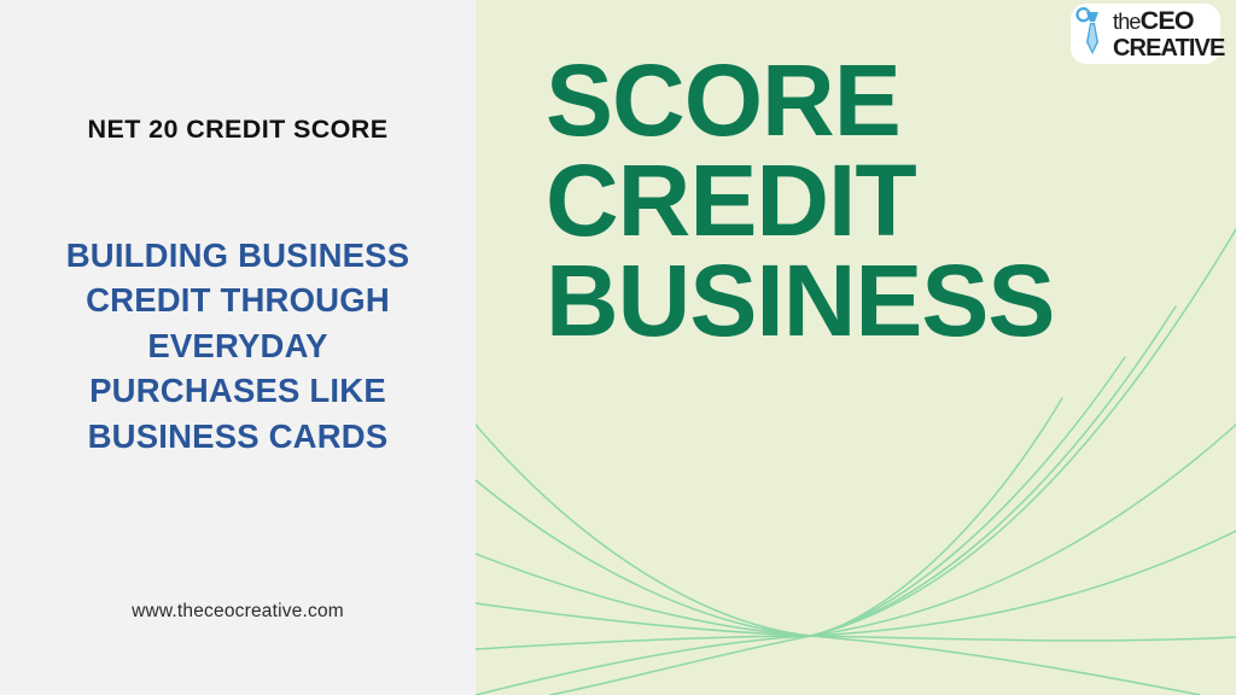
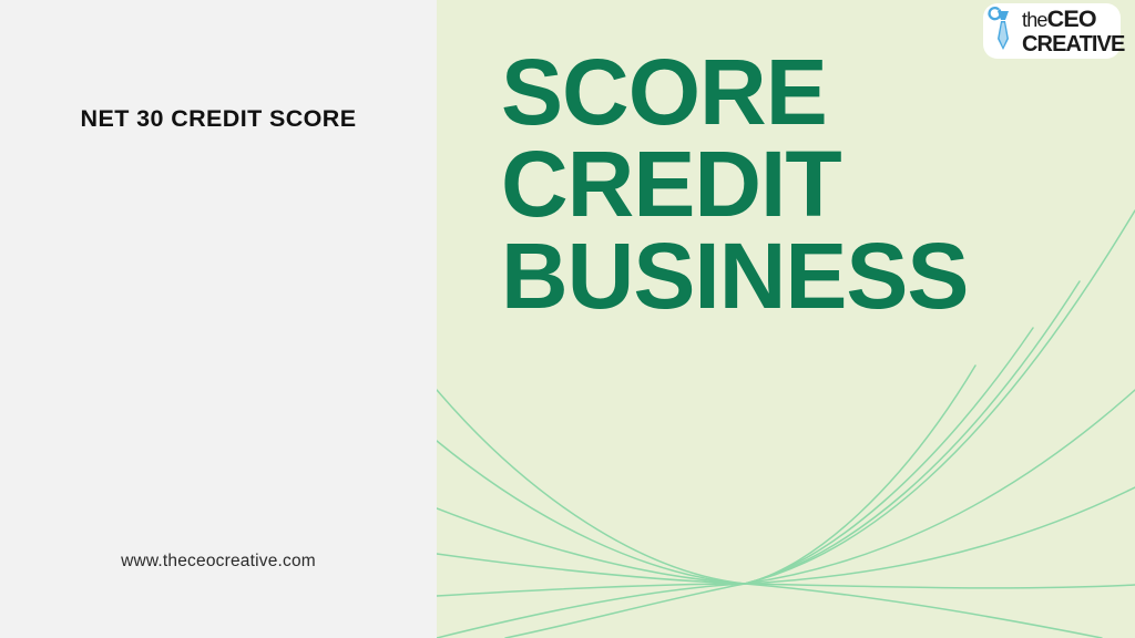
- NET 20 CREDIT SCORE
+ NET 30 CREDIT SCORE
- BUILDING BUSINESS
- CREDIT THROUGH
- EVERYDAY
- PURCHASES LIKE
- BUSINESS CARDS
  www.theceocreative.com
  SCORE
  CREDIT
  BUSINESS
  theCEO
  CREATIVE
